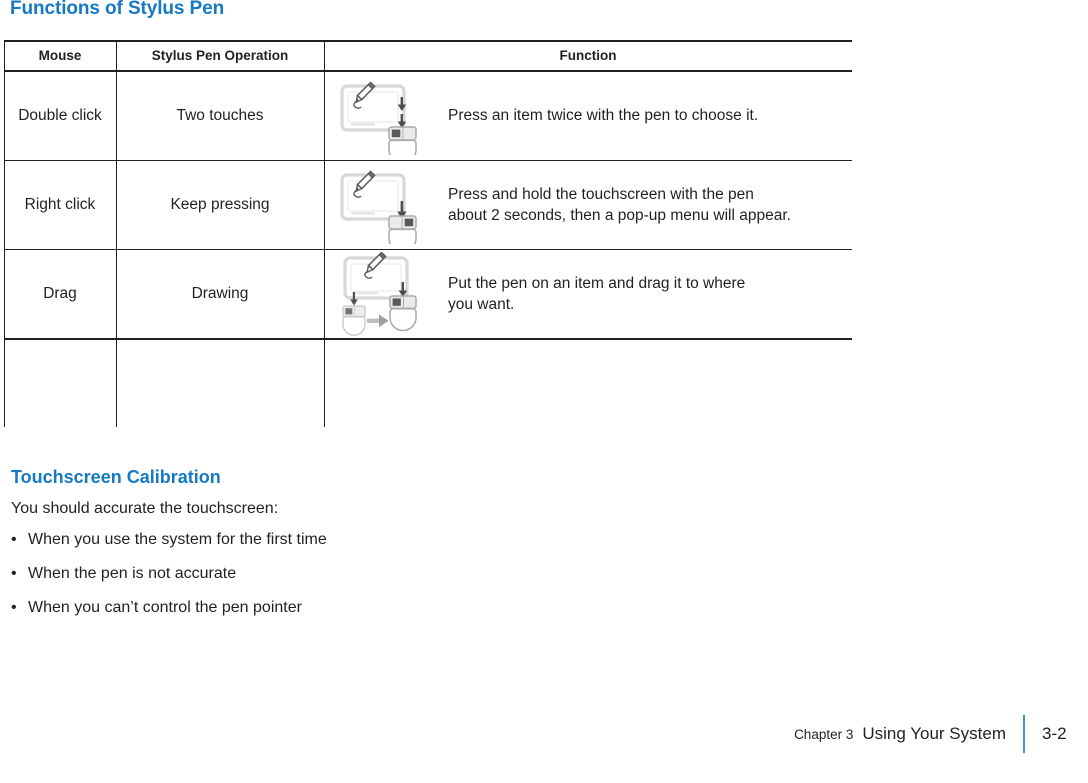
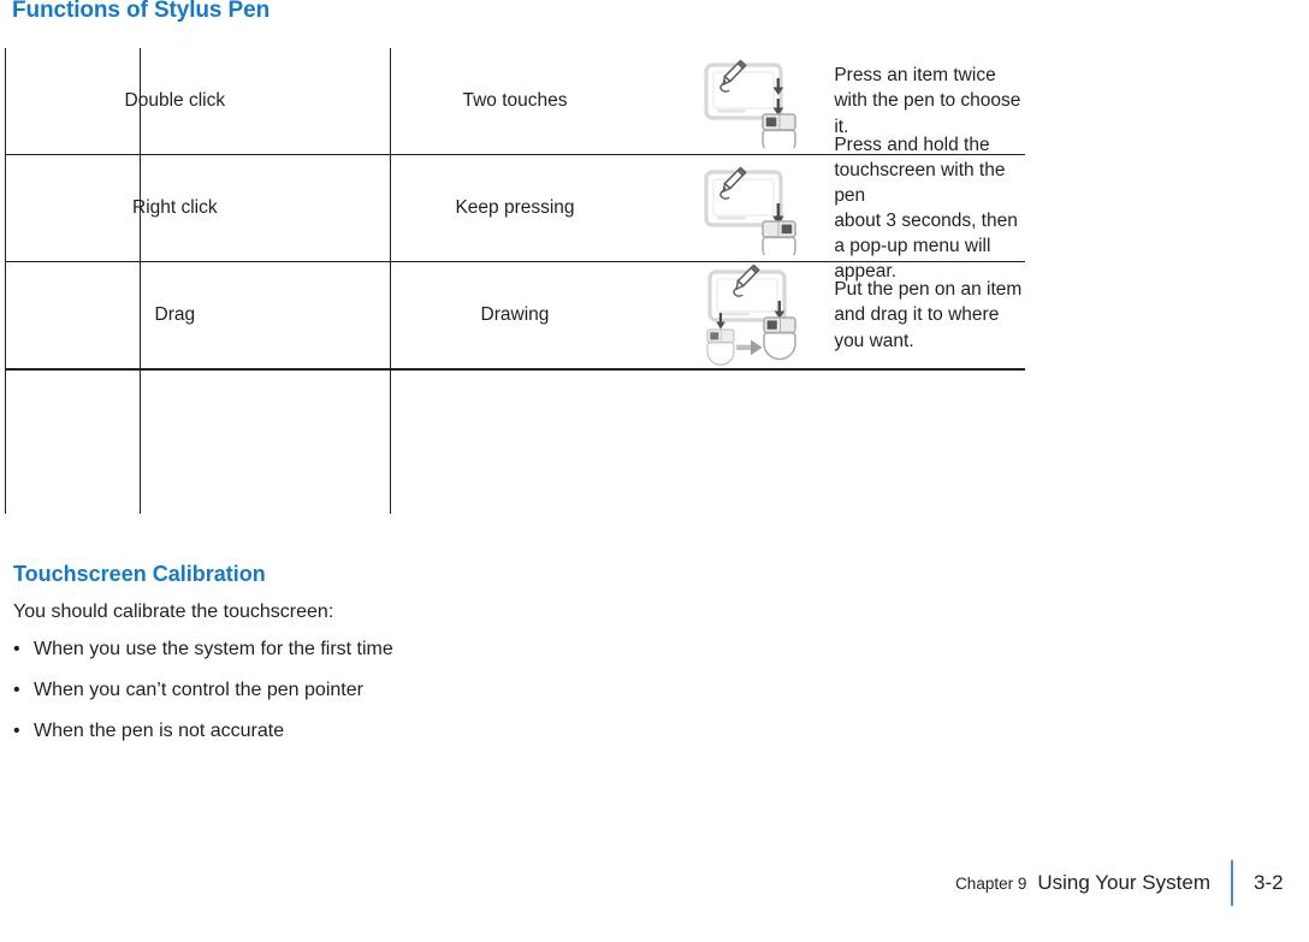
  Functions of Stylus Pen
- Mouse	Stylus Pen Operation	Function
  Double click	Two touches	Press an item twice with the pen to choose it.
- Right click	Keep pressing	Press and hold the touchscreen with the pen about 2 seconds, then a pop-up menu will appear.
+ Right click	Keep pressing	Press and hold the touchscreen with the pen about 3 seconds, then a pop-up menu will appear.
  Drag	Drawing	Put the pen on an item and drag it to where you want.
  Touchscreen Calibration
- You should accurate the touchscreen:
+ You should calibrate the touchscreen:
  •
  When you use the system for the first time
  •
- When the pen is not accurate
+ When you can’t control the pen pointer
  •
- When you can’t control the pen pointer
+ When the pen is not accurate
- Chapter 3
+ Chapter 9
  Using Your System
  3-2
